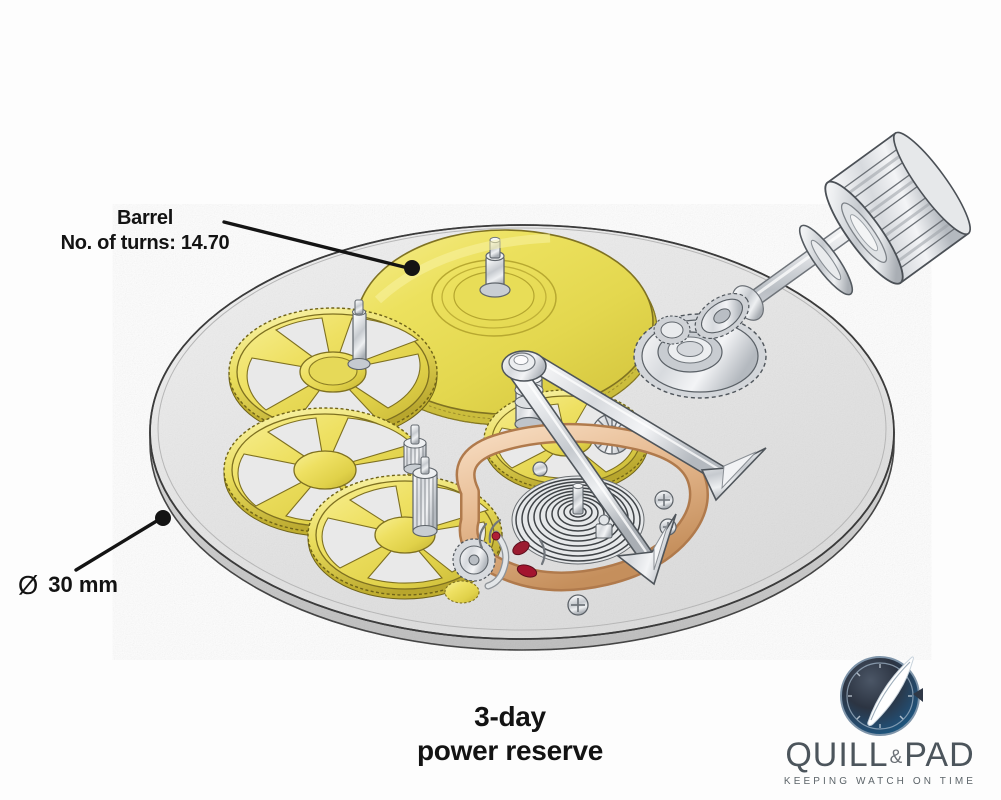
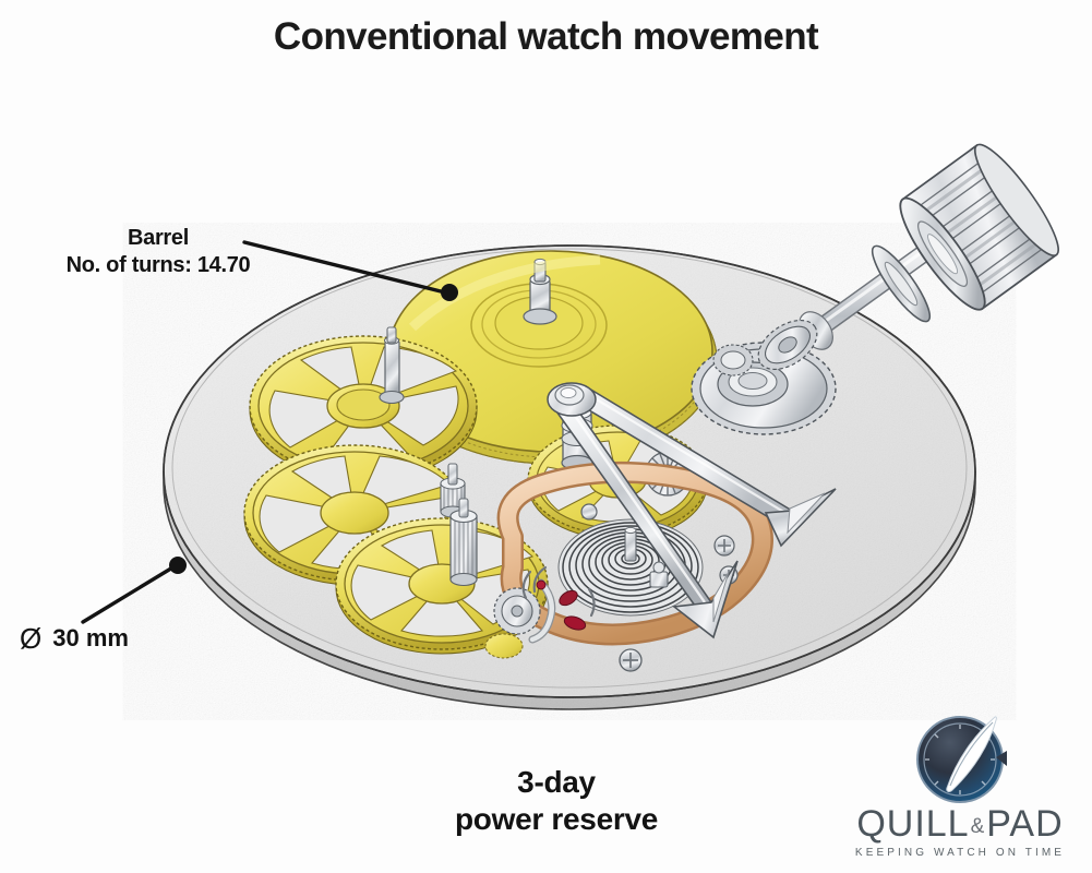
+ Conventional watch movement
  Barrel
  No. of turns: 14.70
  Ø
  30 mm
  3-day
  power reserve
  QUILL&PAD
  KEEPING WATCH ON TIME
